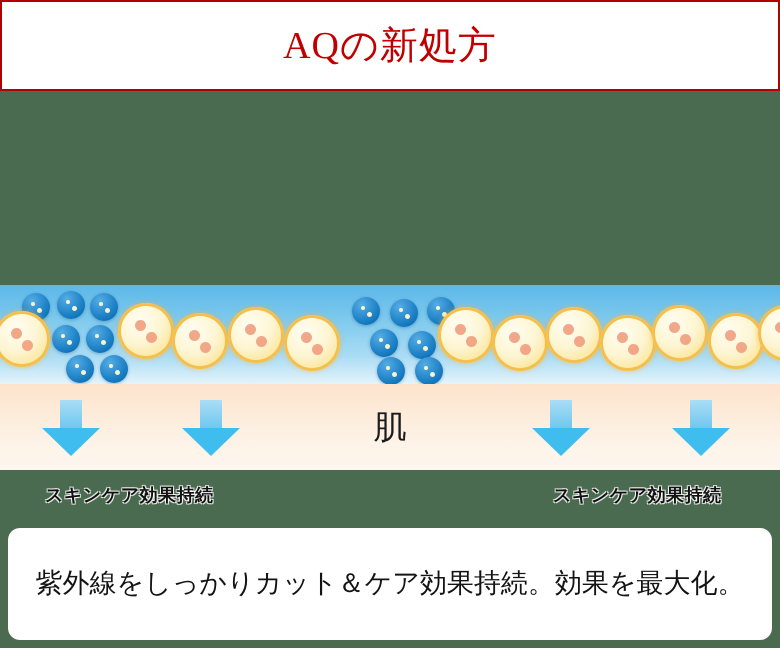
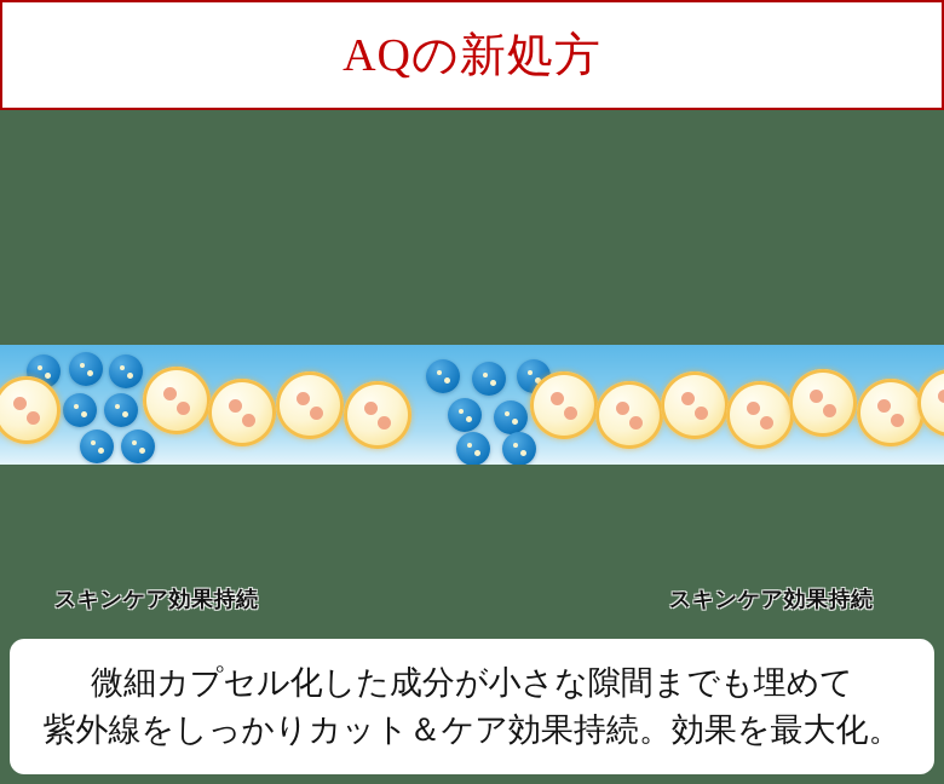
  AQの新処方
- 肌
  スキンケア効果持続
  スキンケア効果持続
+ 微細カプセル化した成分が小さな隙間までも埋めて
  紫外線をしっかりカット＆ケア効果持続。効果を最大化。
